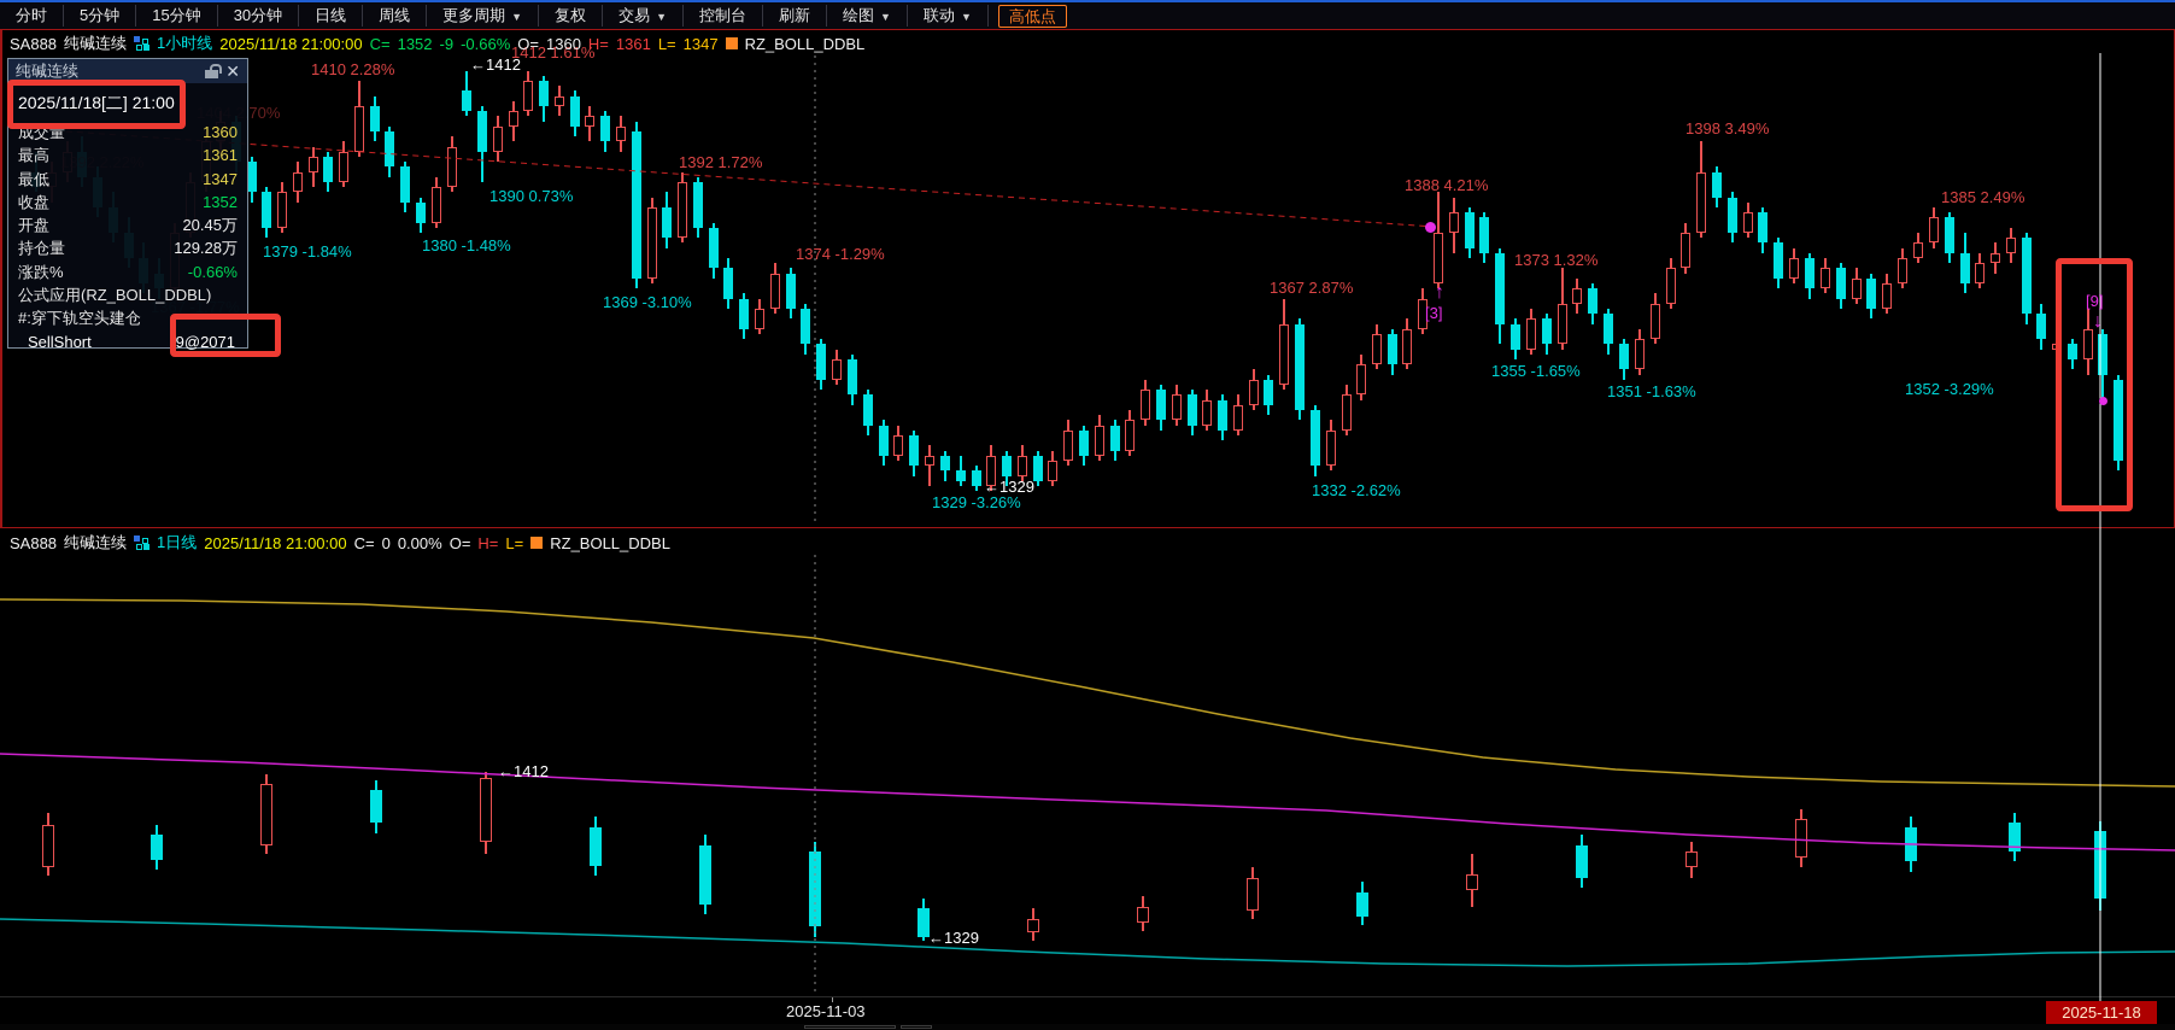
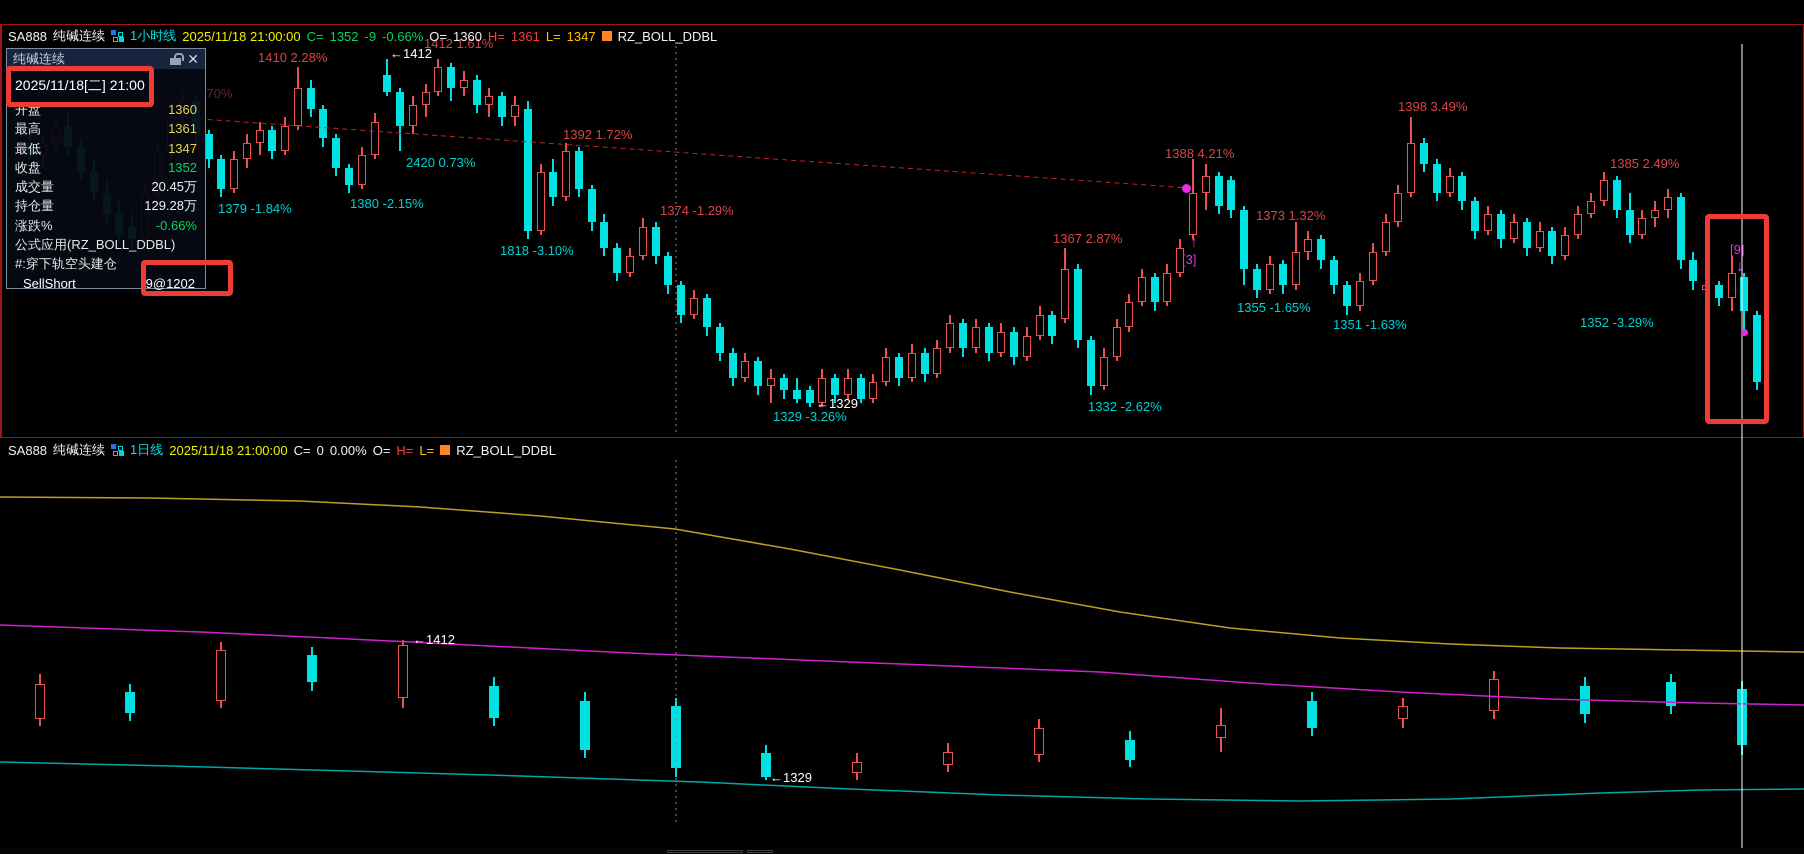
- 分时
- 5分钟
- 15分钟
- 30分钟
- 日线
- 周线
- 更多周期 ▼
- 复权
- 交易 ▼
- 控制台
- 刷新
- 绘图 ▼
- 联动 ▼
- 高低点
  SA888
  纯碱连续
  1小时线
  2025/11/18 21:00:00
  C=
  1352
  -9
  -0.66%
  O=
  1360
  H=
  1361
  L=
  1347
  RZ_BOLL_DDBL
  纯碱连续
  ✕
  2025/11/18[二] 21:00
- 成交量
+ 开盘
  1360
  最高
  1361
  最低
  1347
  收盘
  1352
- 开盘
+ 成交量
  20.45万
  持仓量
  129.28万
  涨跌%
  -0.66%
  公式应用(RZ_BOLL_DDBL)
  #:穿下轨空头建仓
  SellShort
- 9@2071
+ 9@1202
  SA888
  纯碱连续
  1日线
  2025/11/18 21:00:00
  C=
  0
  0.00%
  O=
  H=
  L=
  RZ_BOLL_DDBL
- 2025-11-03
- 2025-11-18
  1410 2.28%
  ←1412
  1412 1.61%
  1379 -1.84%
- 1390 0.73%
+ 2420 0.73%
- 1380 -1.48%
+ 1380 -2.15%
- 1369 -3.10%
+ 1818 -3.10%
  1392 1.72%
  1374 -1.29%
  1329 -3.26%
  ←1329
  1367 2.87%
  1332 -2.62%
  1388 4.21%
  1373 1.32%
  1355 -1.65%
  1351 -1.63%
  1398 3.49%
  1385 2.49%
  1352 -3.29%
  ←1412
  ←1329
  ↑
  [3]
  [9]
  ↓
